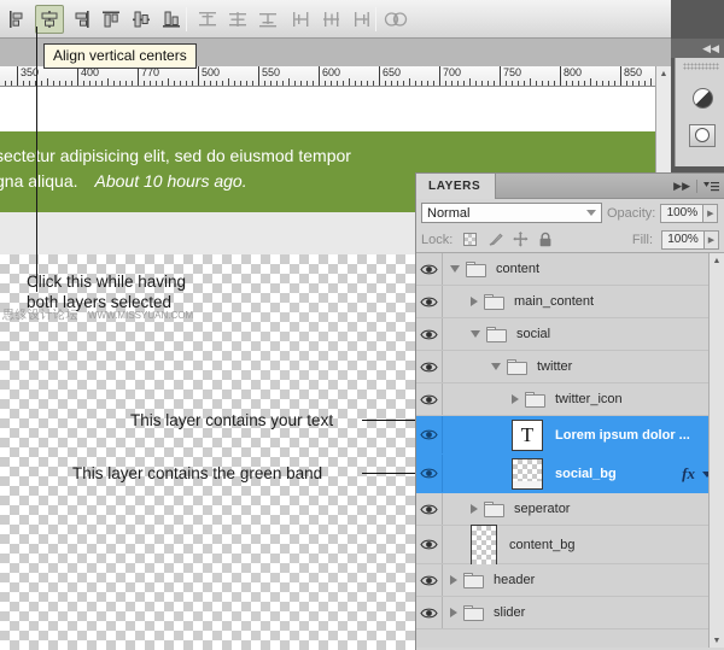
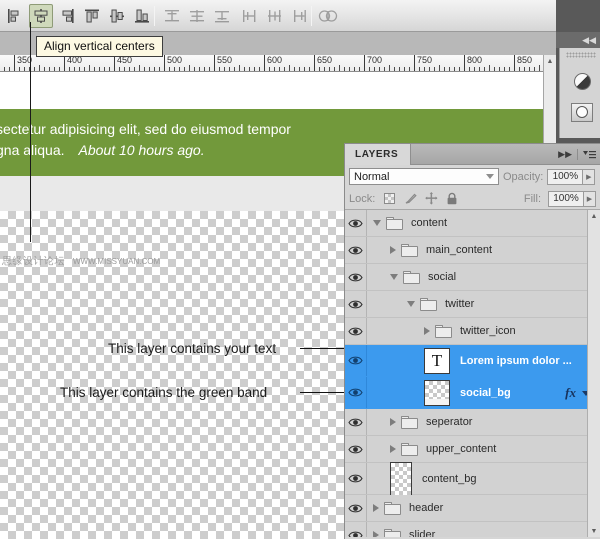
  Align vertical centers
  400
- 770
+ 450
  500
  550
  600
  650
  700
  750
  800
  850
  ectetur adipisicing elit, sed do eiusmod tempor
  na aliqua. About 10 hours ago.
- Click this while having
- both layers selected
  思缘设计论坛 WWW.MISSYUAN.COM
  This layer contains your text
  This layer contains the green band
  ◀◀
  LAYERS
  ▶▶
  Normal
  Opacity:
  100%
  Lock:
  Fill:
  100%
  content
  main_content
  social
  twitter
  twitter_icon
  T
  Lorem ipsum dolor ...
  social_bg
  fx
  seperator
+ upper_content
  content_bg
  header
  slider
